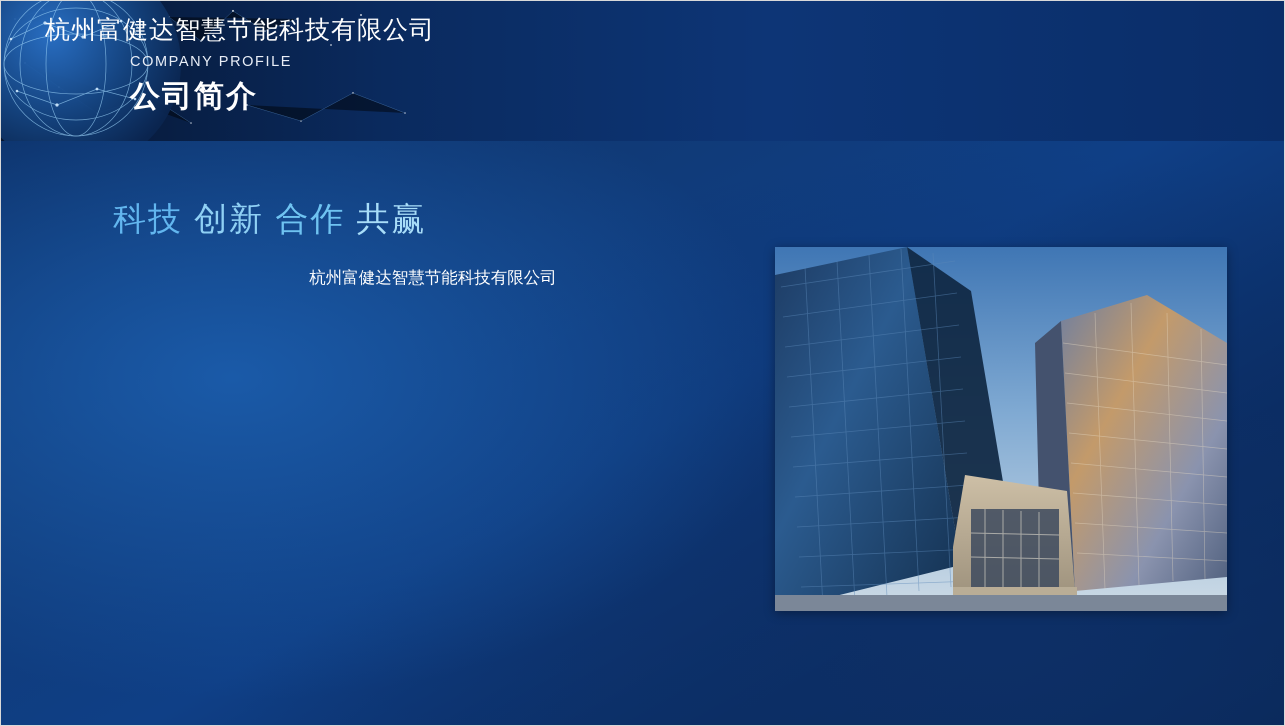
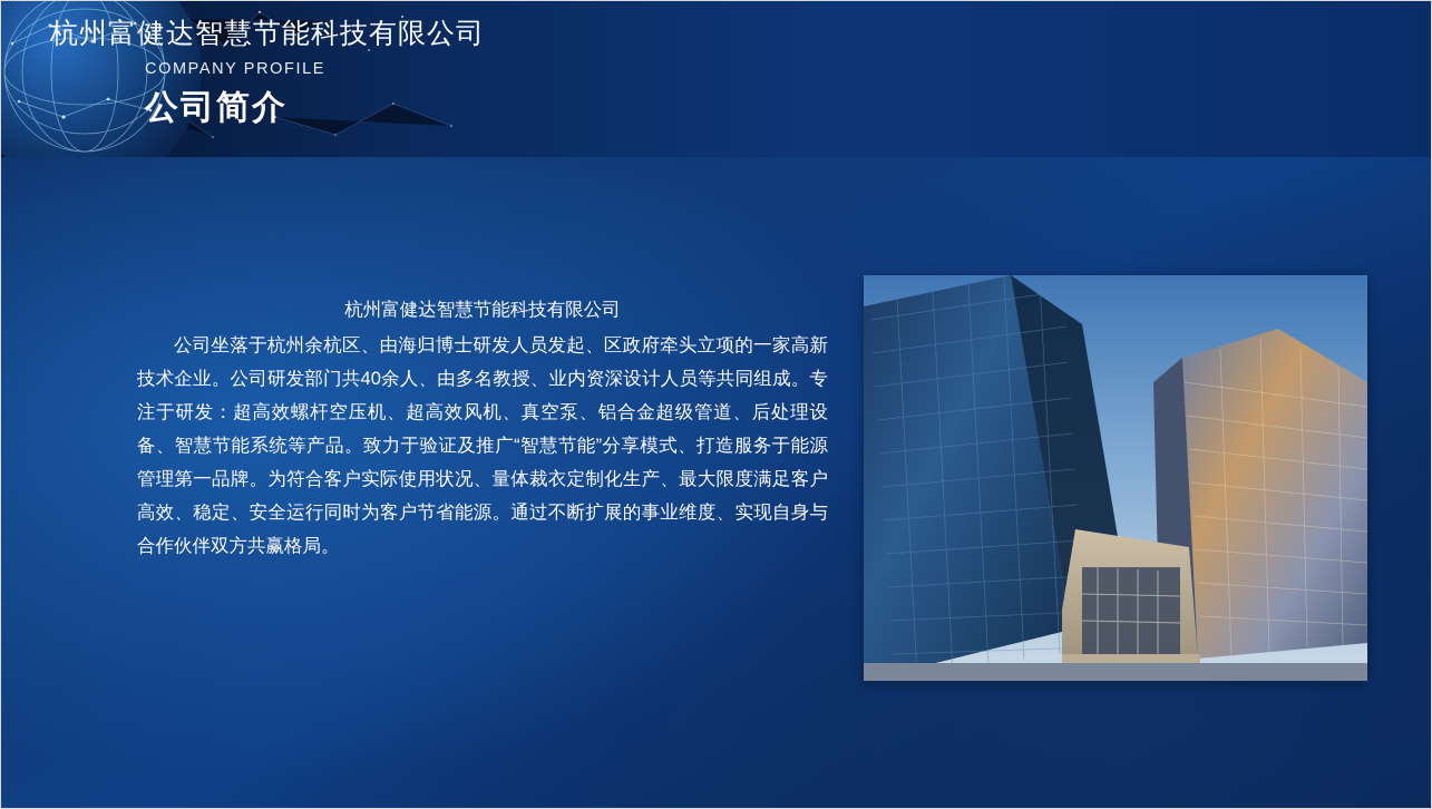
  杭州富健达智慧节能科技有限公司
  COMPANY PROFILE
  公司简介
- 科技 创新 合作 共赢
  杭州富健达智慧节能科技有限公司
+ 公司坐落于杭州余杭区、由海归博士研发人员发起、区政府牵头立项的一家高新技术企业。公司研发部门共40余人、由多名教授、业内资深设计人员等共同组成。专注于研发：超高效螺杆空压机、超高效风机、真空泵、铝合金超级管道、后处理设备、智慧节能系统等产品。致力于验证及推广“智慧节能”分享模式、打造服务于能源管理第一品牌。为符合客户实际使用状况、量体裁衣定制化生产、最大限度满足客户高效、稳定、安全运行同时为客户节省能源。通过不断扩展的事业维度、实现自身与合作伙伴双方共赢格局。
